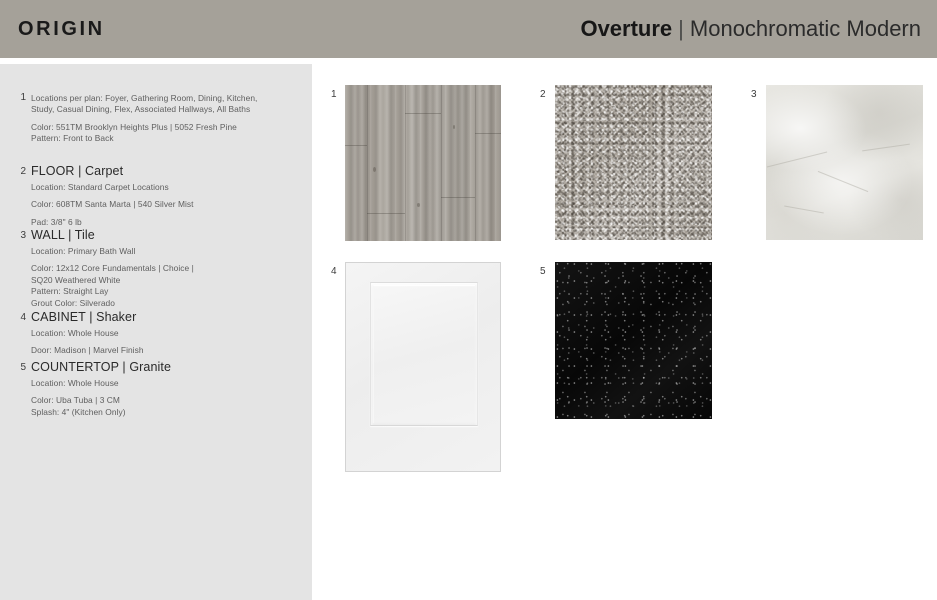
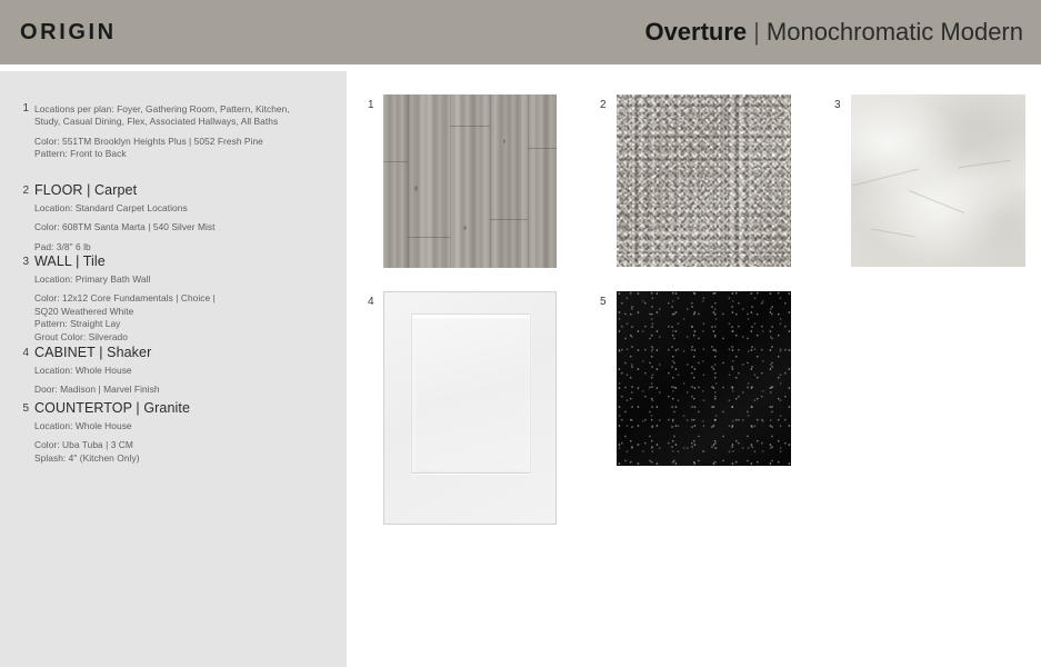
  ORIGIN
  Overture
  |
  Monochromatic Modern
  1
- Locations per plan: Foyer, Gathering Room, Dining, Kitchen,
+ Locations per plan: Foyer, Gathering Room, Pattern, Kitchen,
  Study, Casual Dining, Flex, Associated Hallways, All Baths
  Color: 551TM Brooklyn Heights Plus | 5052 Fresh Pine
  Pattern: Front to Back
  2
  FLOOR | Carpet
  Location: Standard Carpet Locations
  Color: 608TM Santa Marta | 540 Silver Mist
  Pad: 3/8" 6 lb
  3
  WALL | Tile
  Location: Primary Bath Wall
  Color: 12x12 Core Fundamentals | Choice |
  SQ20 Weathered White
  Pattern: Straight Lay
  Grout Color: Silverado
  4
  CABINET | Shaker
  Location: Whole House
  Door: Madison | Marvel Finish
  5
  COUNTERTOP | Granite
  Location: Whole House
  Color: Uba Tuba | 3 CM
  Splash: 4" (Kitchen Only)
  1
  2
  3
  4
  5
